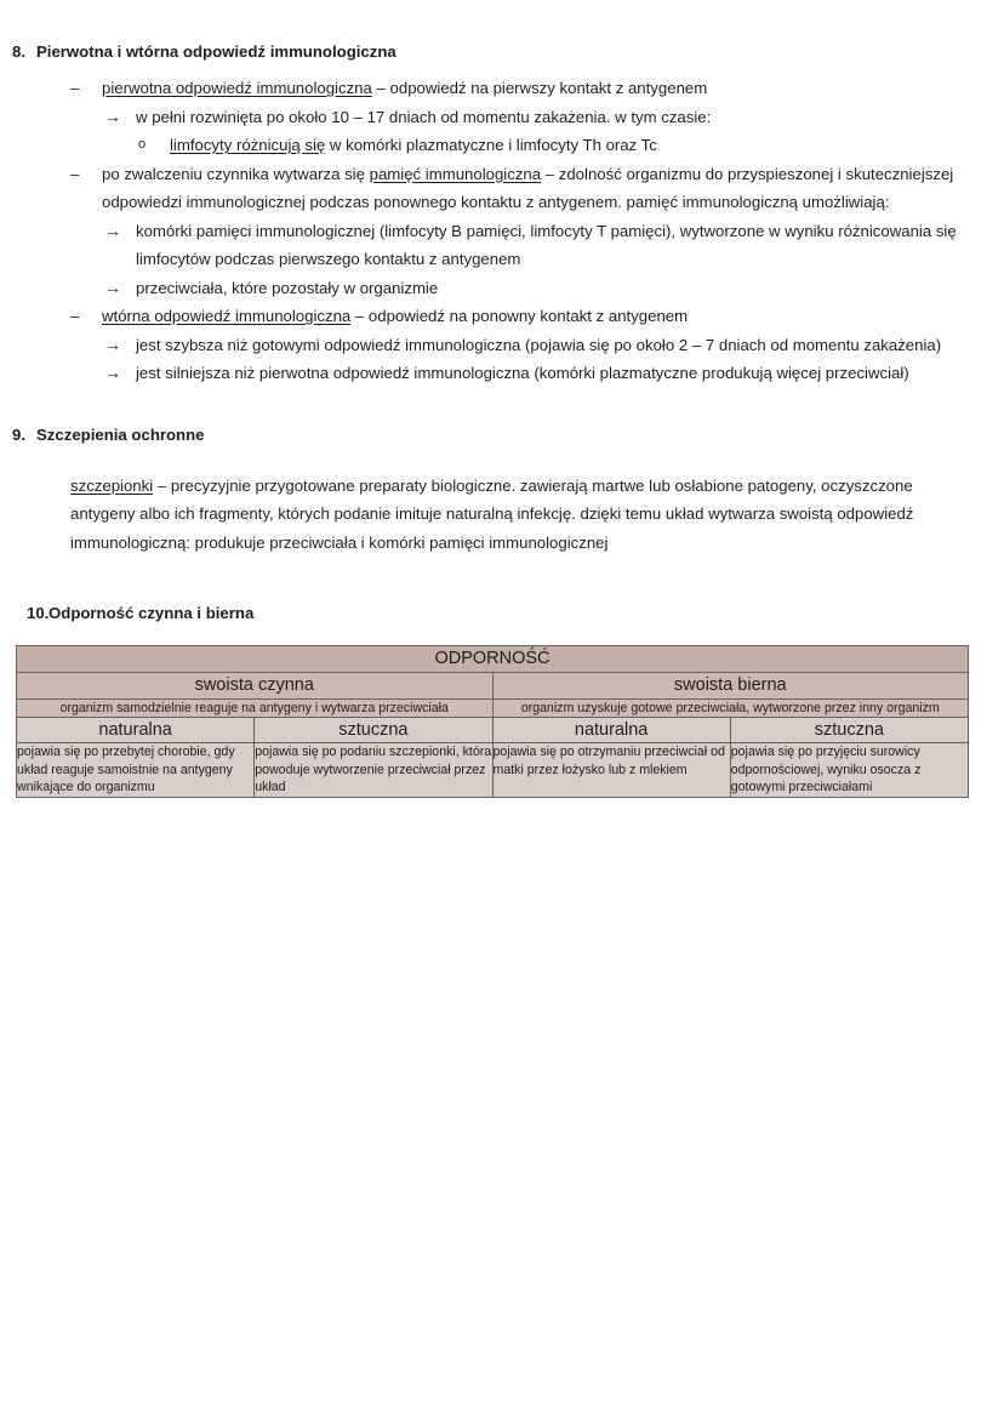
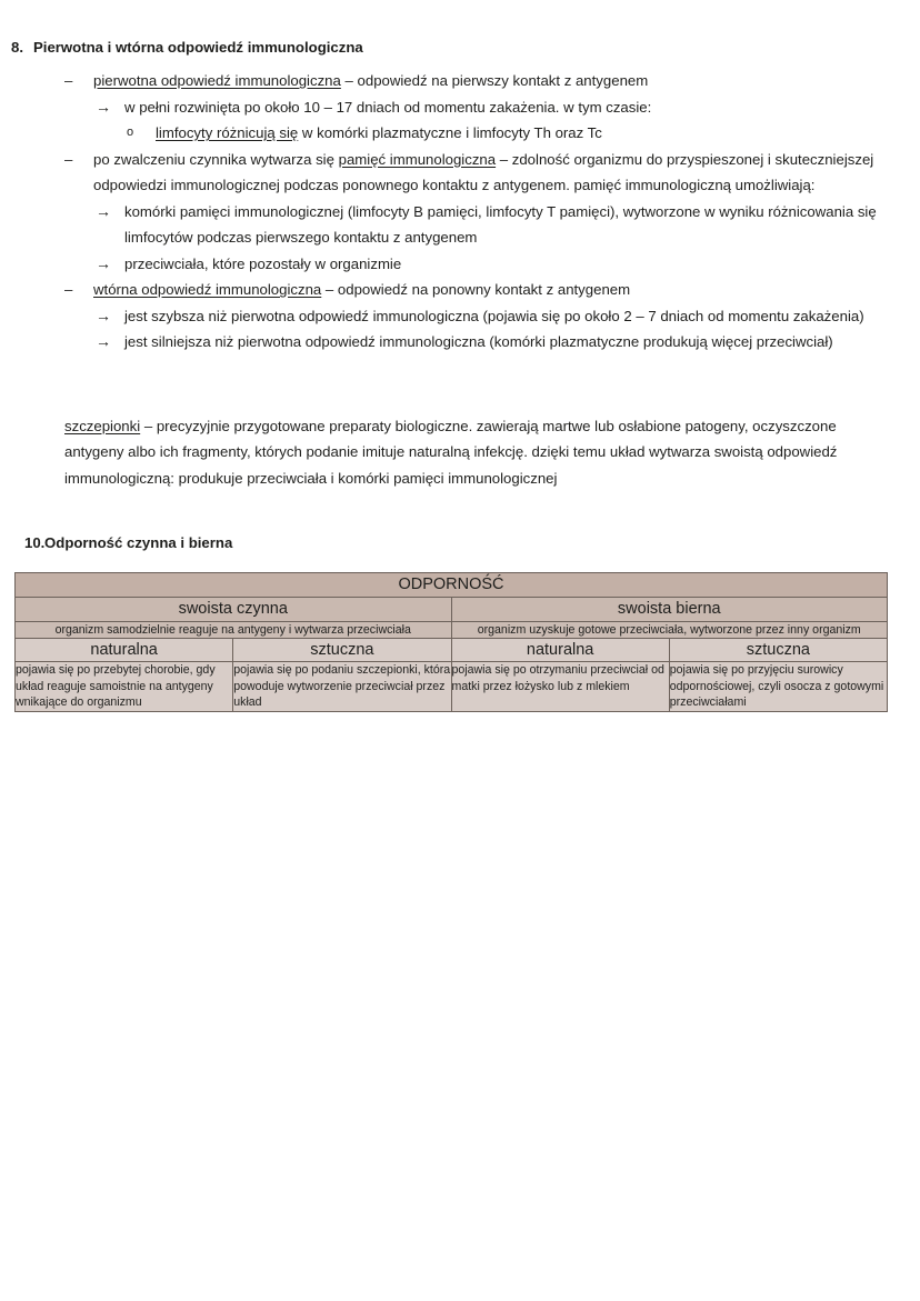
  8.
  Pierwotna i wtórna odpowiedź immunologiczna
  –
  pierwotna odpowiedź immunologiczna – odpowiedź na pierwszy kontakt z antygenem
  →
  w pełni rozwinięta po około 10 – 17 dniach od momentu zakażenia. w tym czasie:
  o
  limfocyty różnicują się w komórki plazmatyczne i limfocyty Th oraz Tc
  –
  po zwalczeniu czynnika wytwarza się pamięć immunologiczna – zdolność organizmu do przyspieszonej i skuteczniejszej odpowiedzi immunologicznej podczas ponownego kontaktu z antygenem. pamięć immunologiczną umożliwiają:
  →
  komórki pamięci immunologicznej (limfocyty B pamięci, limfocyty T pamięci), wytworzone w wyniku różnicowania się limfocytów podczas pierwszego kontaktu z antygenem
  →
  przeciwciała, które pozostały w organizmie
  –
  wtórna odpowiedź immunologiczna – odpowiedź na ponowny kontakt z antygenem
  →
- jest szybsza niż gotowymi odpowiedź immunologiczna (pojawia się po około 2 – 7 dniach od momentu zakażenia)
+ jest szybsza niż pierwotna odpowiedź immunologiczna (pojawia się po około 2 – 7 dniach od momentu zakażenia)
  →
  jest silniejsza niż pierwotna odpowiedź immunologiczna (komórki plazmatyczne produkują więcej przeciwciał)
- 9.
- Szczepienia ochronne
  szczepionki – precyzyjnie przygotowane preparaty biologiczne. zawierają martwe lub osłabione patogeny, oczyszczone antygeny albo ich fragmenty, których podanie imituje naturalną infekcję. dzięki temu układ wytwarza swoistą odpowiedź immunologiczną: produkuje przeciwciała i komórki pamięci immunologicznej
  10.
  Odporność czynna i bierna
  ODPORNOŚĆ
  swoista czynna	swoista bierna
  organizm samodzielnie reaguje na antygeny i wytwarza przeciwciała	organizm uzyskuje gotowe przeciwciała, wytworzone przez inny organizm
  naturalna	sztuczna	naturalna	sztuczna
- pojawia się po przebytej chorobie, gdy układ reaguje samoistnie na antygeny wnikające do organizmu	pojawia się po podaniu szczepionki, która powoduje wytworzenie przeciwciał przez układ	pojawia się po otrzymaniu przeciwciał od matki przez łożysko lub z mlekiem	pojawia się po przyjęciu surowicy odpornościowej, wyniku osocza z gotowymi przeciwciałami
+ pojawia się po przebytej chorobie, gdy układ reaguje samoistnie na antygeny wnikające do organizmu	pojawia się po podaniu szczepionki, która powoduje wytworzenie przeciwciał przez układ	pojawia się po otrzymaniu przeciwciał od matki przez łożysko lub z mlekiem	pojawia się po przyjęciu surowicy odpornościowej, czyli osocza z gotowymi przeciwciałami
